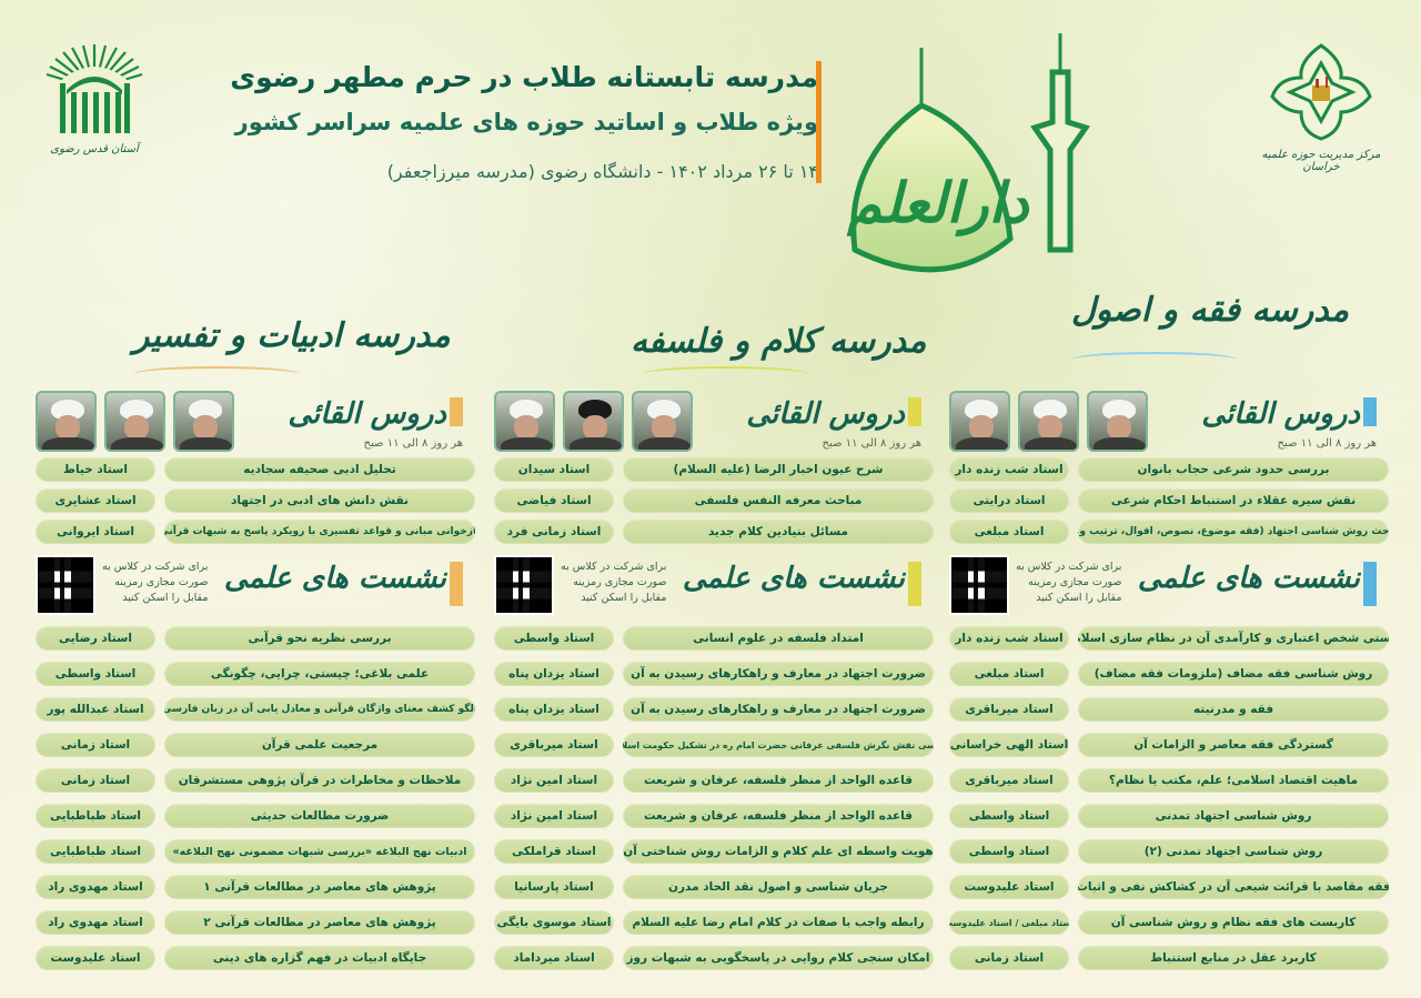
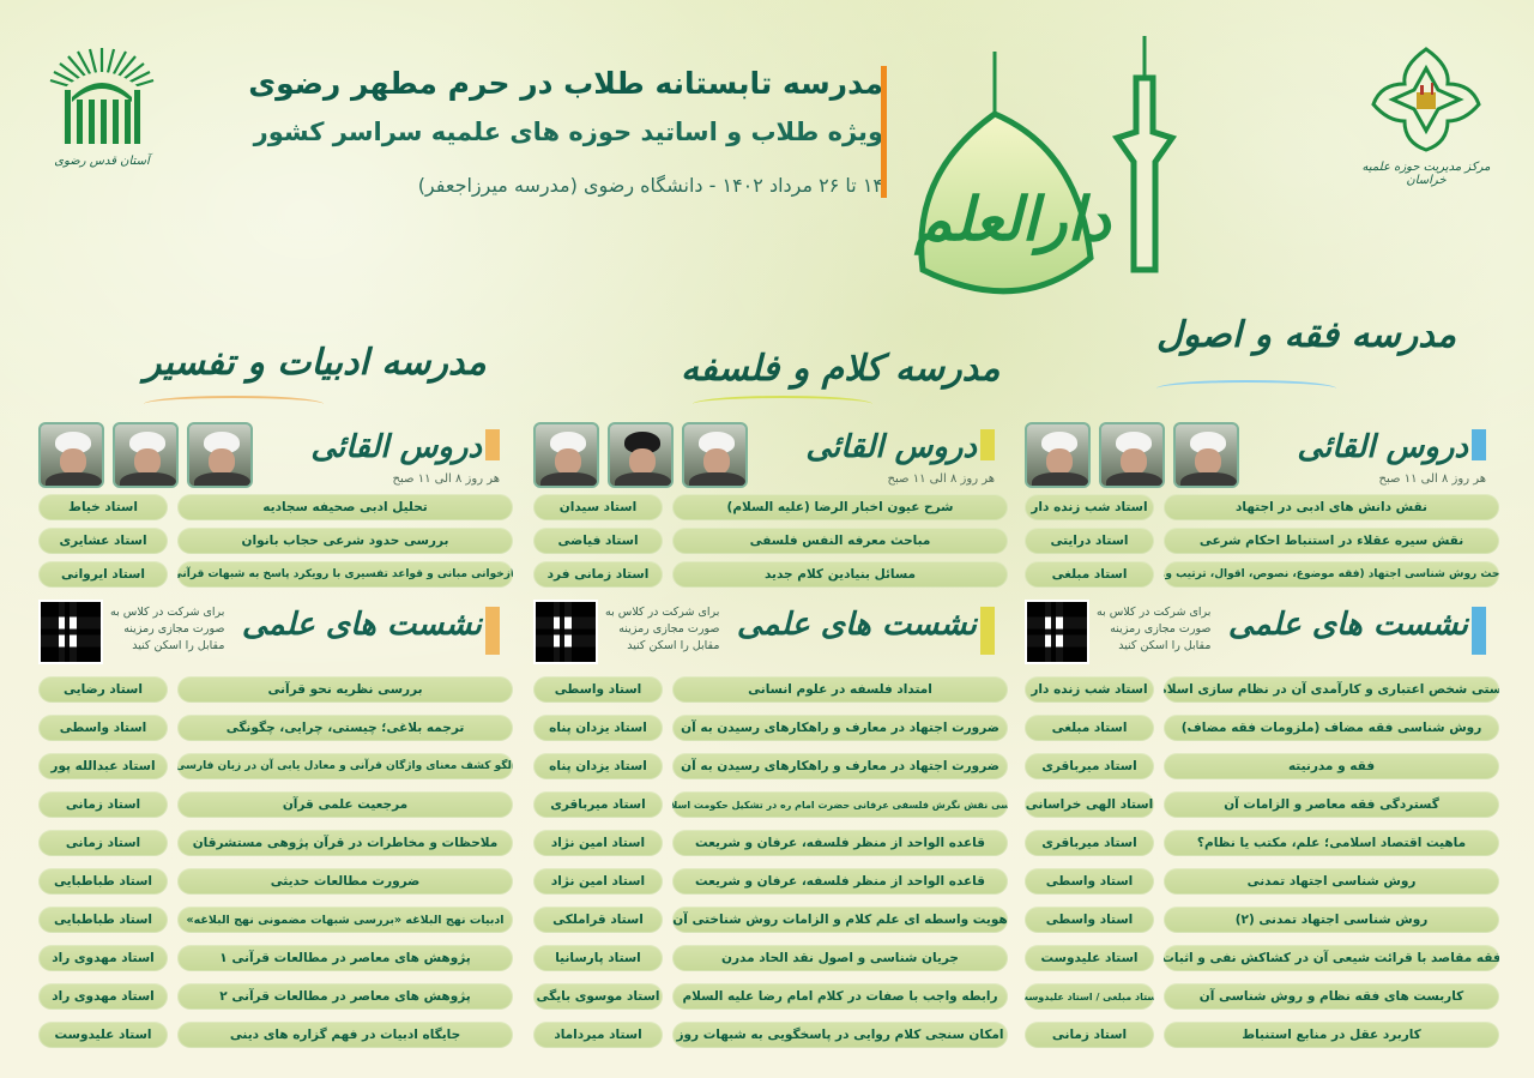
  آستان قدس رضوی
  مرکز مدیریت حوزه علمیه خراسان
  مدرسه تابستانه طلاب در حرم مطهر رضوی
  ویژه طلاب و اساتید حوزه های علمیه سراسر کشور
  ۱۴ تا ۲۶ مرداد ۱۴۰۲ - دانشگاه رضوی (مدرسه میرزاجعفر)
  دارالعلم
  مدرسه فقه و اصول
  مدرسه کلام و فلسفه
  مدرسه ادبیات و تفسیر
  دروس القائی
  هر روز ۸ الی ۱۱ صبح
  استاد شب زنده دار
- بررسی حدود شرعی حجاب بانوان
+ نقش دانش های ادبی در اجتهاد
  استاد درایتی
  نقش سیره عقلاء در استنباط احکام شرعی
  استاد مبلغی
  حث روش شناسی اجتهاد (فقه موضوع، نصوص، اقوال، ترتیب و.
  برای شرکت در کلاس به
  صورت مجازی رمزینه
  مقابل را اسکن کنید
  نشست های علمی
  استاد شب زنده دار
  ستی شخص اعتباری و کارآمدی آن در نظام سازی اسلام
  استاد مبلغی
  روش شناسی فقه مضاف (ملزومات فقه مضاف)
  استاد میرباقری
  فقه و مدرنیته
  استاد الهی خراسانی
  گستردگی فقه معاصر و الزامات آن
  استاد میرباقری
  ماهیت اقتصاد اسلامی؛ علم، مکتب یا نظام؟
  استاد واسطی
  روش شناسی اجتهاد تمدنی
  استاد واسطی
  روش شناسی اجتهاد تمدنی (۲)
  استاد علیدوست
  فقه مقاصد با قرائت شیعی آن در کشاکش نفی و اثبات
  ستاد مبلغی / استاد علیدوست
  کاربست های فقه نظام و روش شناسی آن
  استاد زمانی
  کاربرد عقل در منابع استنباط
  دروس القائی
  هر روز ۸ الی ۱۱ صبح
  استاد سیدان
  شرح عیون اخبار الرضا (علیه السلام)
  استاد فیاضی
  مباحث معرفه النفس فلسفی
  استاد زمانی فرد
  مسائل بنیادین کلام جدید
  برای شرکت در کلاس به
  صورت مجازی رمزینه
  مقابل را اسکن کنید
  نشست های علمی
  استاد واسطی
  امتداد فلسفه در علوم انسانی
  استاد یزدان پناه
  ضرورت اجتهاد در معارف و راهکارهای رسیدن به آن
  استاد یزدان پناه
  ضرورت اجتهاد در معارف و راهکارهای رسیدن به آن
  استاد میرباقری
  سی نقش نگرش فلسفی عرفانی حضرت امام ره در تشکیل حکومت اسلا
  استاد امین نژاد
  قاعده الواحد از منظر فلسفه، عرفان و شریعت
  استاد امین نژاد
  قاعده الواحد از منظر فلسفه، عرفان و شریعت
  استاد قراملکی
  هویت واسطه ای علم کلام و الزامات روش شناختی آن
  استاد پارسانیا
  جریان شناسی و اصول نقد الحاد مدرن
  استاد موسوی بایگی
  رابطه واجب با صفات در کلام امام رضا علیه السلام
  استاد میرداماد
  امکان سنجی کلام روایی در پاسخگویی به شبهات روز
  دروس القائی
  هر روز ۸ الی ۱۱ صبح
  استاد خیاط
  تحلیل ادبی صحیفه سجادیه
  استاد عشایری
- نقش دانش های ادبی در اجتهاد
+ بررسی حدود شرعی حجاب بانوان
  استاد ایروانی
  ازخوانی مبانی و قواعد تفسیری با رویکرد پاسخ به شبهات قرآنی
  برای شرکت در کلاس به
  صورت مجازی رمزینه
  مقابل را اسکن کنید
  نشست های علمی
  استاد رضایی
  بررسی نظریه نحو قرآنی
  استاد واسطی
- علمی بلاغی؛ چیستی، چرایی، چگونگی
+ ترجمه بلاغی؛ چیستی، چرایی، چگونگی
  استاد عبدالله پور
  لگو کشف معنای واژگان قرآنی و معادل یابی آن در زبان فارسی
  استاد زمانی
  مرجعیت علمی قرآن
  استاد زمانی
  ملاحظات و مخاطرات در قرآن پژوهی مستشرقان
  استاد طباطبایی
  ضرورت مطالعات حدیثی
  استاد طباطبایی
  ادبیات نهج البلاغه «بررسی شبهات مضمونی نهج البلاغه»
  استاد مهدوی راد
  پژوهش های معاصر در مطالعات قرآنی ۱
  استاد مهدوی راد
  پژوهش های معاصر در مطالعات قرآنی ۲
  استاد علیدوست
  جایگاه ادبیات در فهم گزاره های دینی
